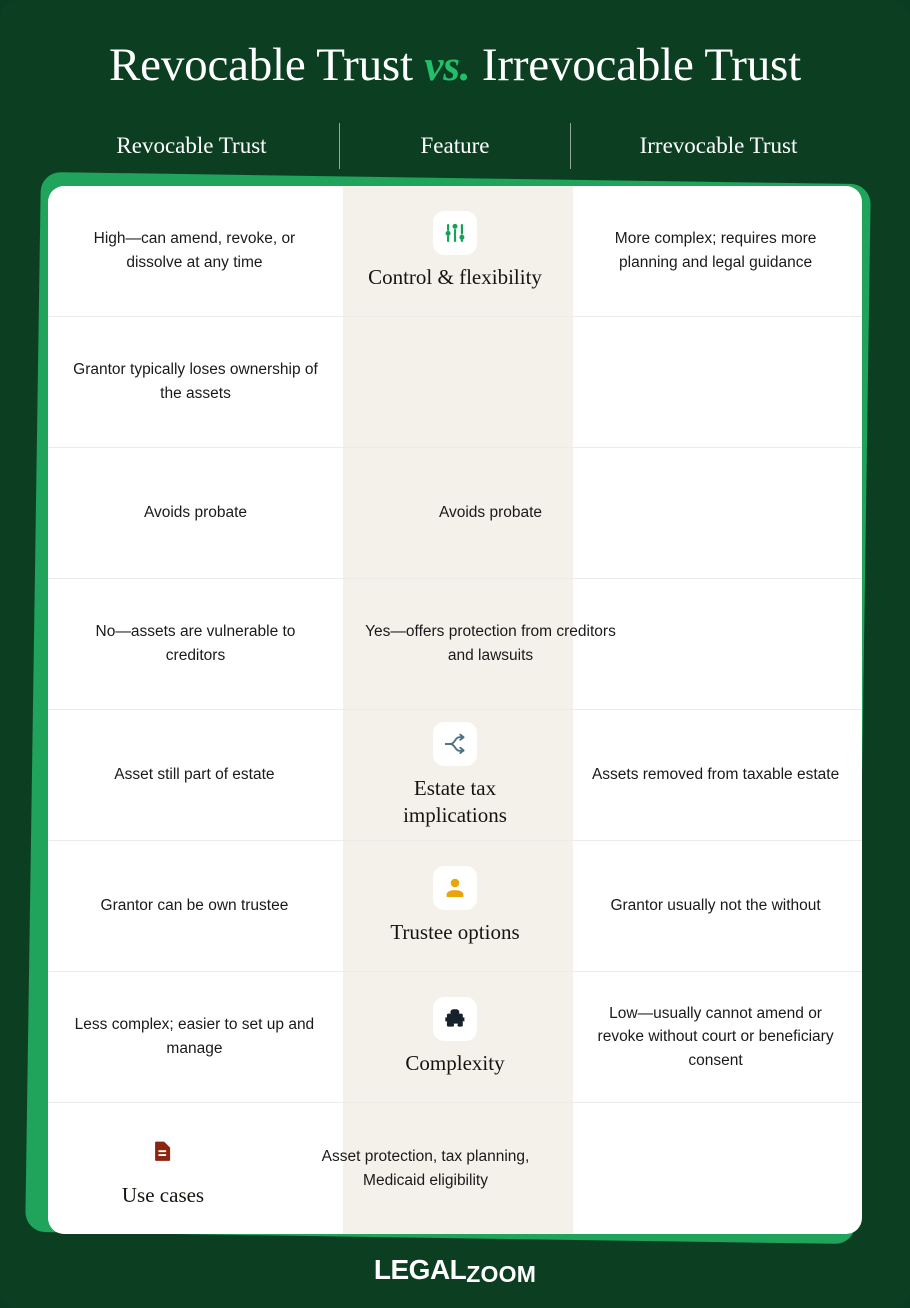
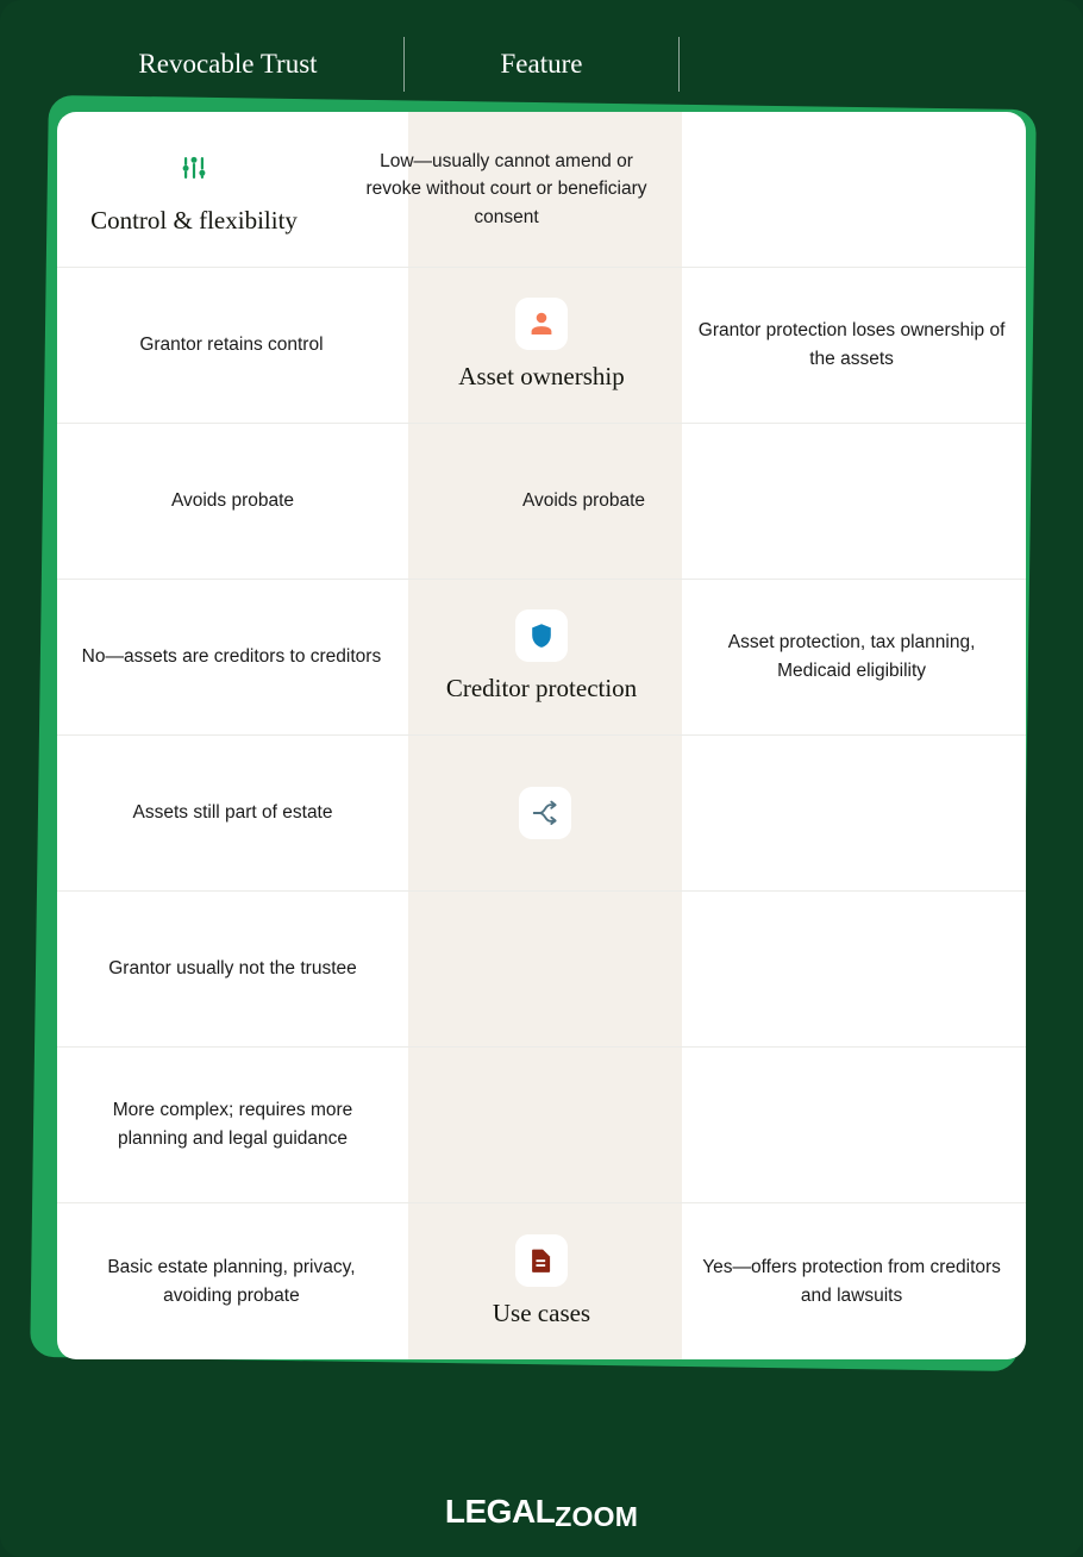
- Revocable Trust vs. Irrevocable Trust
  Revocable Trust
  Feature
- Irrevocable Trust
- High—can amend, revoke, or dissolve at any time
  Control & flexibility
- More complex; requires more planning and legal guidance
+ Low—usually cannot amend or revoke without court or beneficiary consent
+ Grantor retains control
+ Asset ownership
- Grantor typically loses ownership of the assets
+ Grantor protection loses ownership of the assets
  Avoids probate
  Avoids probate
- No—assets are vulnerable to creditors
+ No—assets are creditors to creditors
+ Creditor protection
- Yes—offers protection from creditors and lawsuits
+ Asset protection, tax planning, Medicaid eligibility
- Asset still part of estate
+ Assets still part of estate
- Estate tax implications
- Assets removed from taxable estate
- Grantor can be own trustee
- Trustee options
- Grantor usually not the without
+ Grantor usually not the trustee
- Less complex; easier to set up and manage
- Complexity
- Low—usually cannot amend or revoke without court or beneficiary consent
+ More complex; requires more planning and legal guidance
+ Basic estate planning, privacy, avoiding probate
  Use cases
- Asset protection, tax planning, Medicaid eligibility
+ Yes—offers protection from creditors and lawsuits
  LEGAL
  ZOOM
